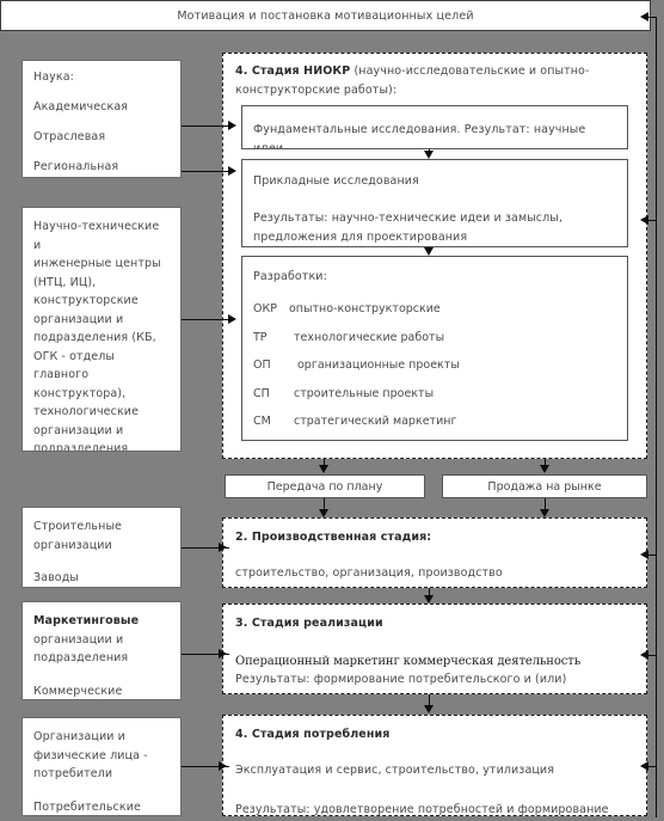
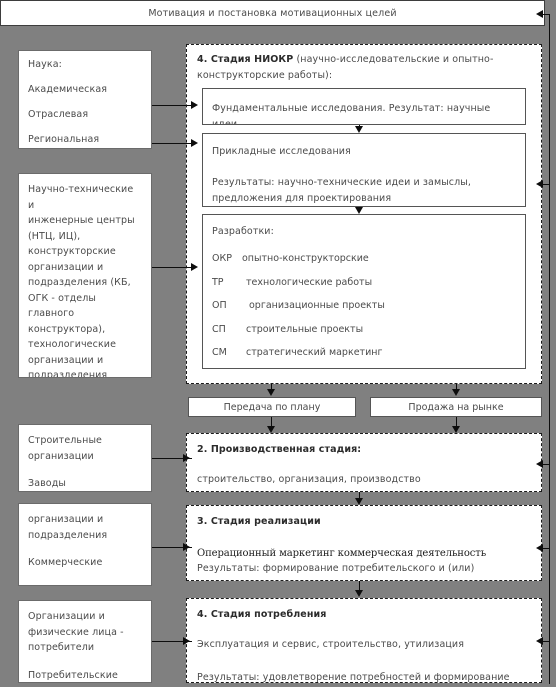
  Мотивация и постановка мотивационных целей
  Наука:
  Академическая
  Отраслевая
  Региональная
  Научно-технические и
  инженерные центры
  (НТЦ, ИЦ),
  конструкторские
  организации и
  подразделения (КБ,
  ОГК - отделы главного
  конструктора),
  технологические
  организации и
  подразделения
  Строительные
  организации
  Заводы
- Маркетинговые
  организации и
  подразделения
  Коммерческие
  Организации и
  физические лица -
  потребители
  Потребительские
  4. Стадия НИОКР (научно-исследовательские и опытно-
  конструкторские работы):
  Фундаментальные исследования. Результат: научные идеи
  Прикладные исследования
  Результаты: научно-технические идеи и замыслы,
  предложения для проектирования
  Разработки:
  ОКР
  опытно-конструкторские
  ТР
  технологические работы
  ОП
  организационные проекты
  СП
  строительные проекты
  СМ
  стратегический маркетинг
  Передача по плану
  Продажа на рынке
  2. Производственная стадия:
  строительство, организация, производство
  3. Стадия реализации
  Операционный маркетинг коммерческая деятельность
  Результаты: формирование потребительского и (или)
  4. Стадия потребления
  Эксплуатация и сервис, строительство, утилизация
  Результаты: удовлетворение потребностей и формирование
